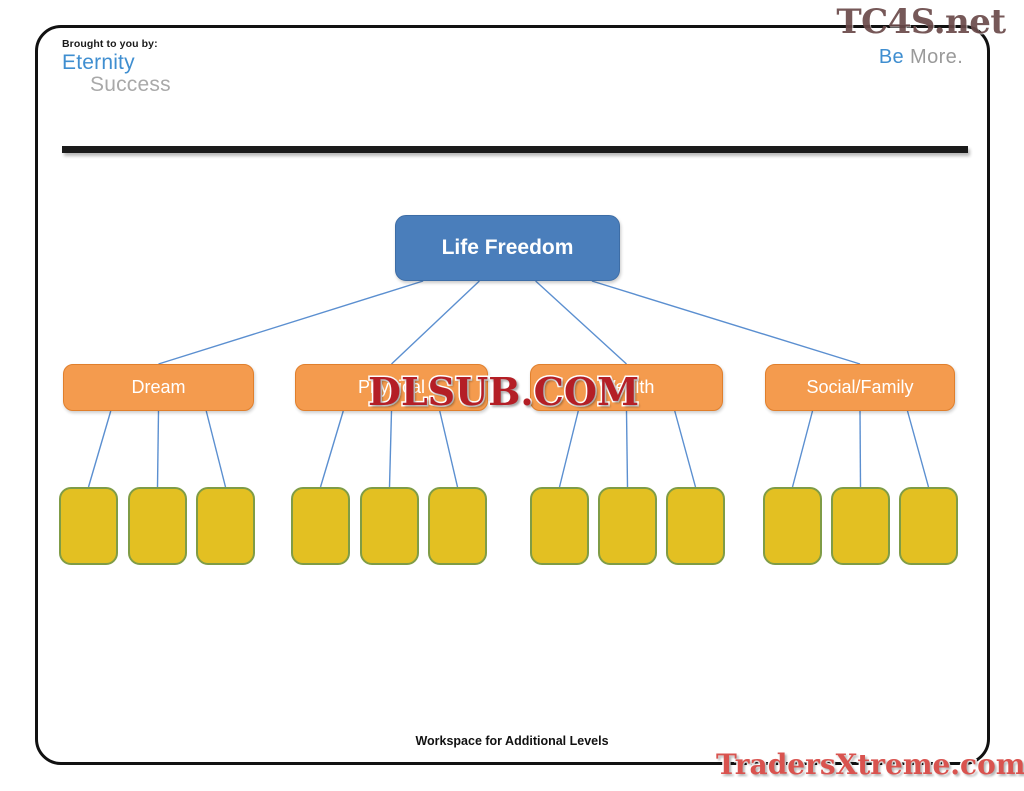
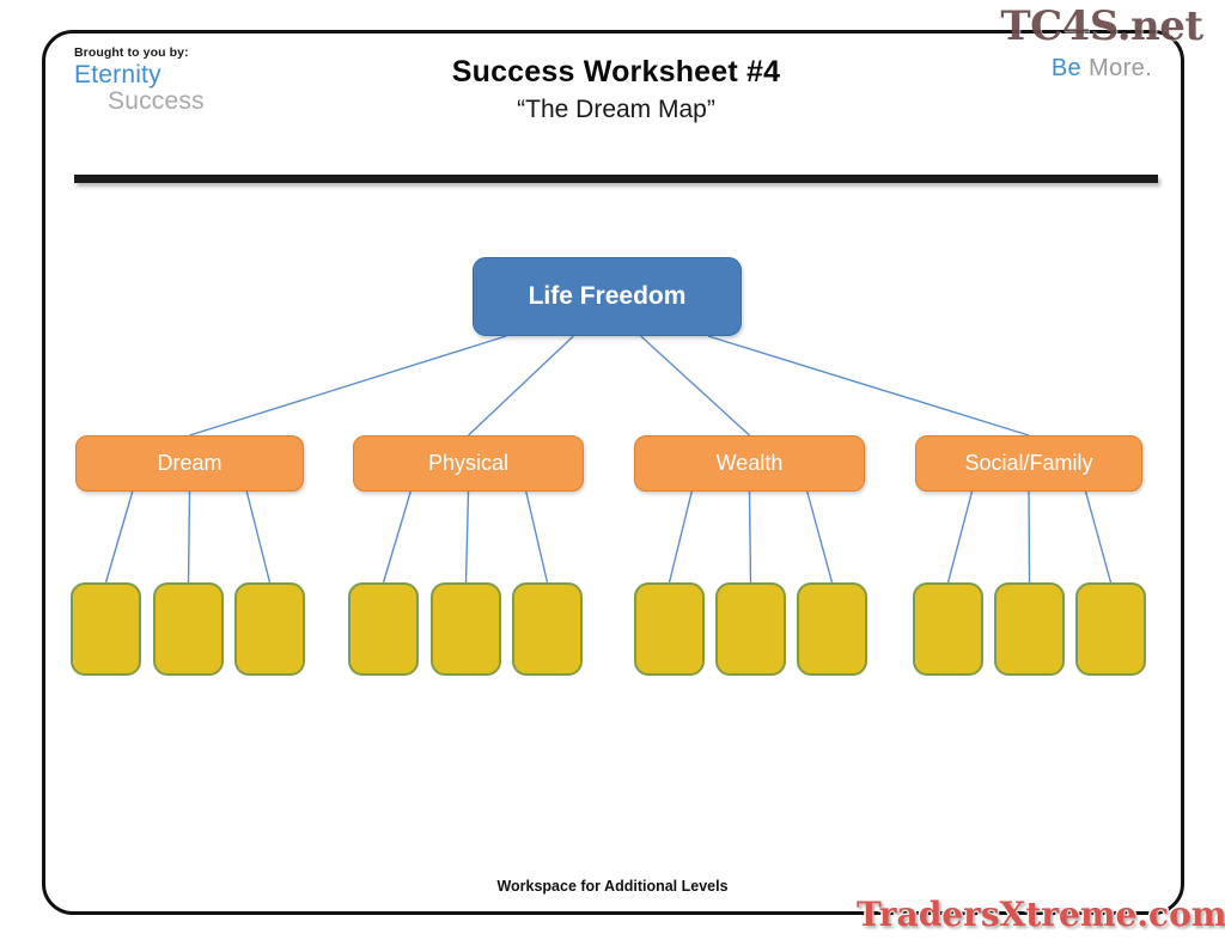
  Brought to you by:
  Eternity
  Success
+ Success Worksheet #4
+ “The Dream Map”
  TC4S.net
  Be More.
  Life Freedom
  Dream
  Physical
  Wealth
  Social/Family
  Workspace for Additional Levels
- DLSUB.COM
  TradersXtreme.com
